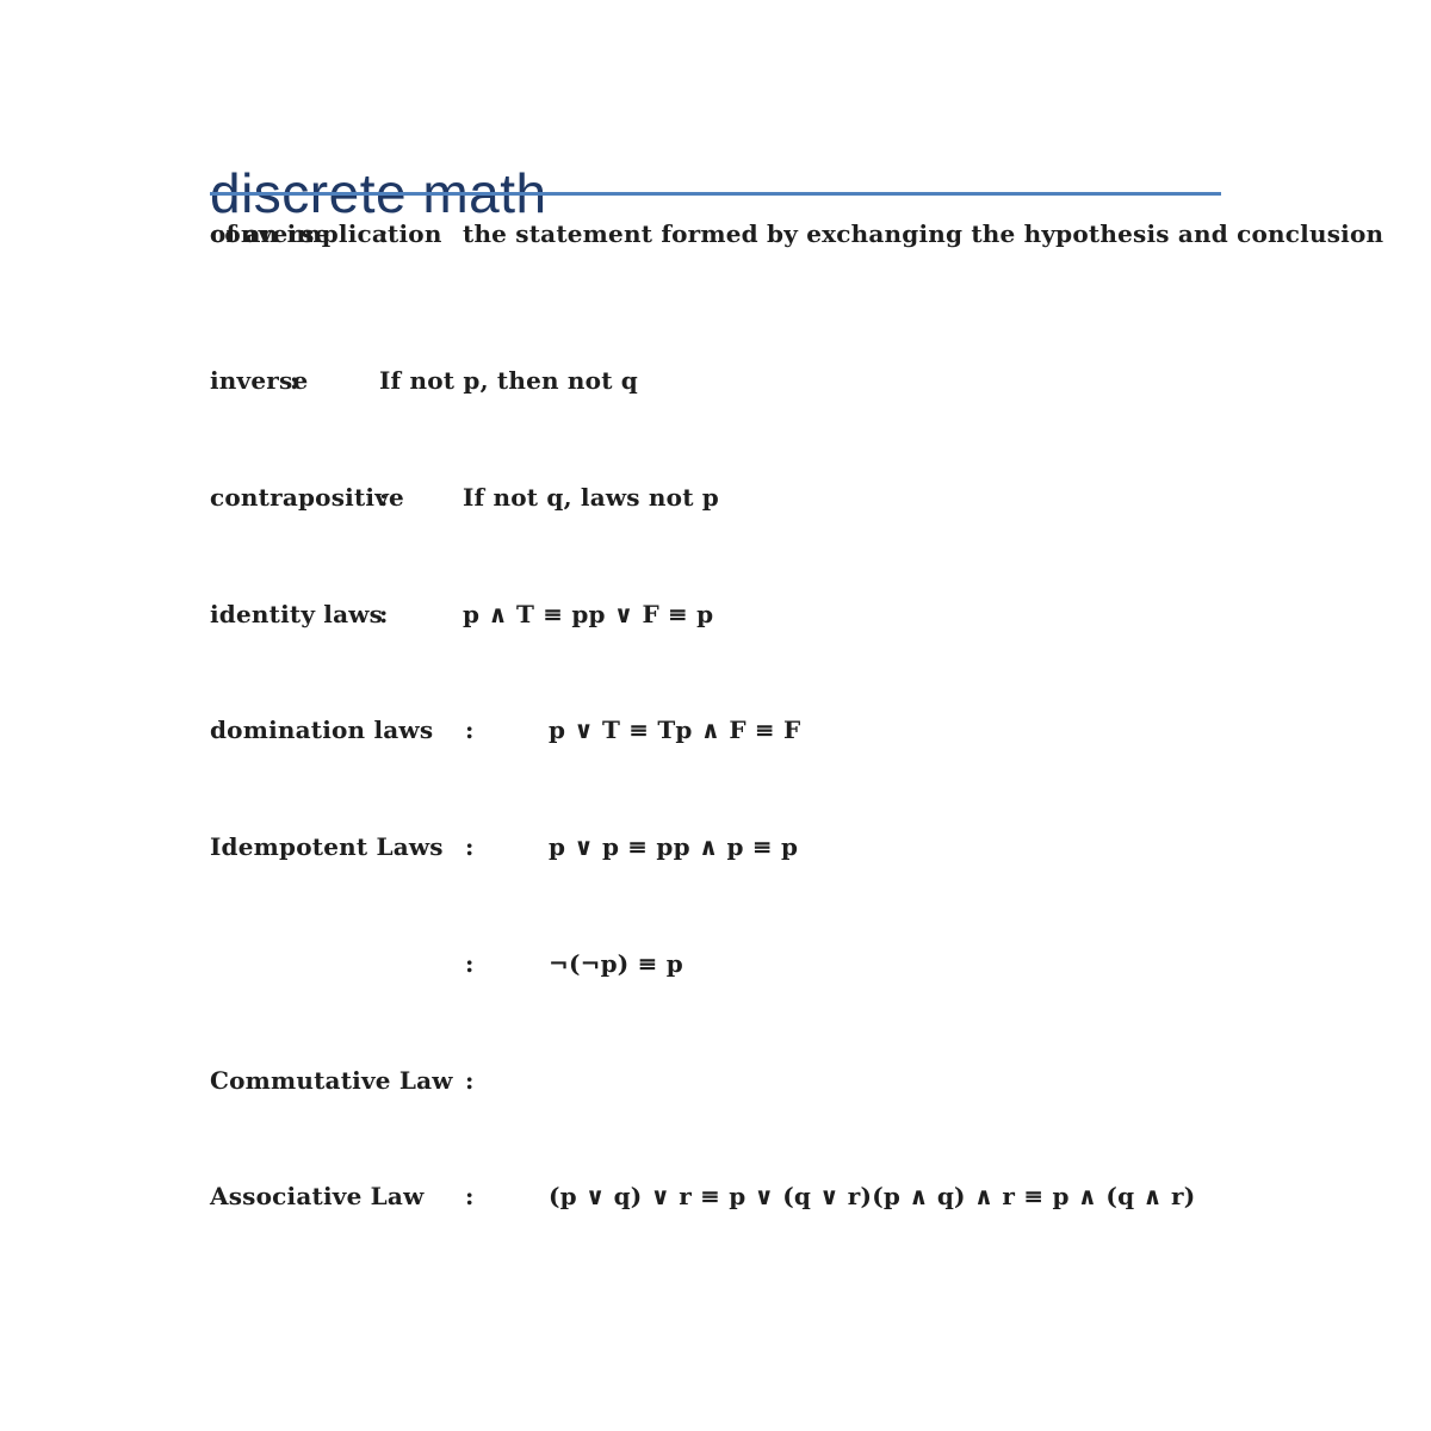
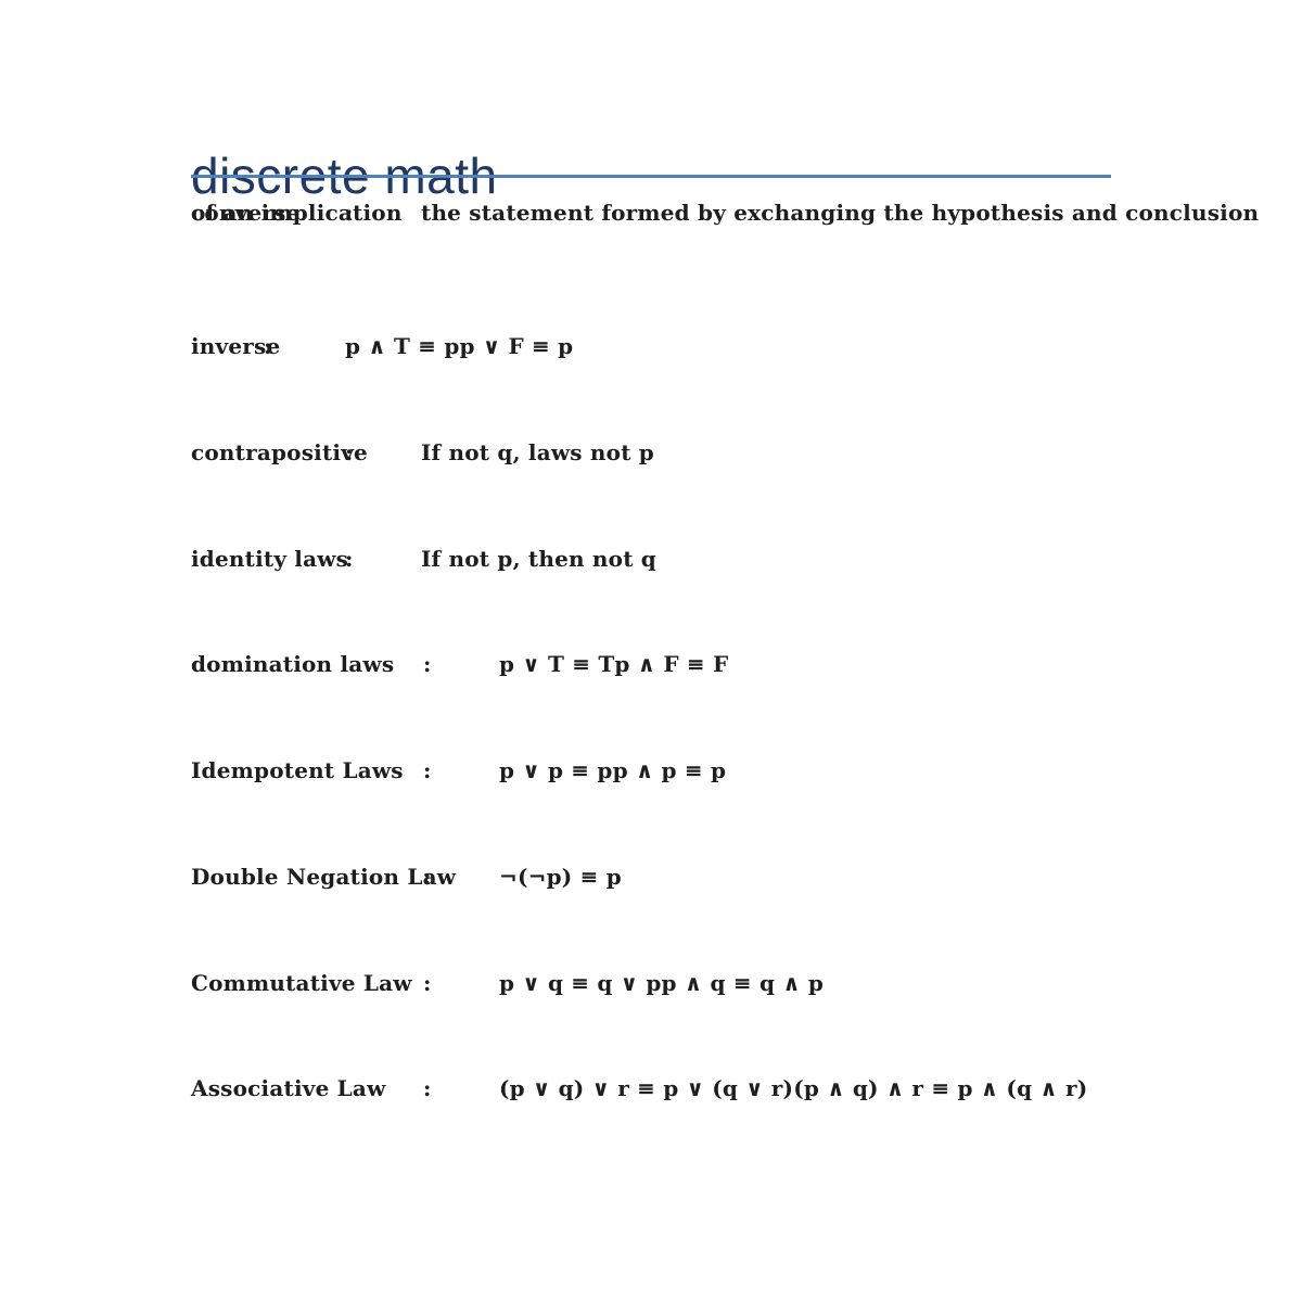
  converse
  :
  the statement formed by exchanging the hypothesis and conclusion
  of an implication
  inverse
  :
- If not p, then not q
+ p ∧ T ≡ pp ∨ F ≡ p
  contrapositive
  :
  If not q, laws not p
  identity laws
  :
- p ∧ T ≡ pp ∨ F ≡ p
+ If not p, then not q
  domination laws
  :
  p ∨ T ≡ Tp ∧ F ≡ F
  Idempotent Laws
  :
  p ∨ p ≡ pp ∧ p ≡ p
+ Double Negation Law
  :
  ¬(¬p) ≡ p
  Commutative Law
  :
+ p ∨ q ≡ q ∨ pp ∧ q ≡ q ∧ p
  Associative Law
  :
  (p ∨ q) ∨ r ≡ p ∨ (q ∨ r)(p ∧ q) ∧ r ≡ p ∧ (q ∧ r)
